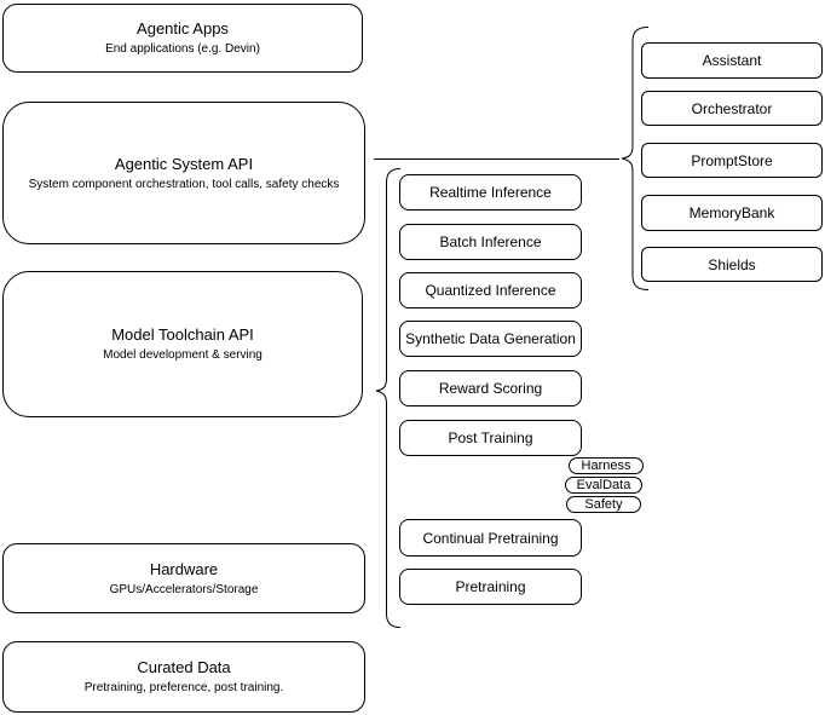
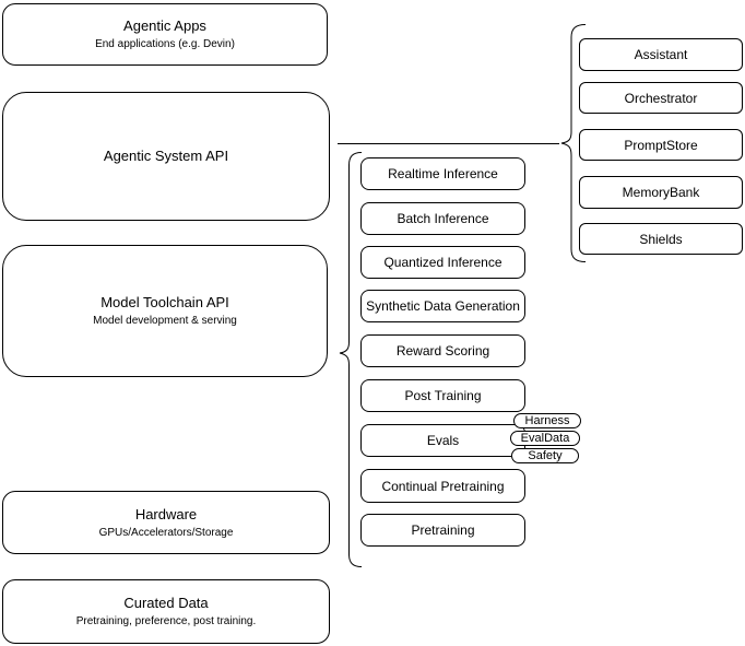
  Agentic Apps
  End applications (e.g. Devin)
  Agentic System API
- System component orchestration, tool calls, safety checks
  Model Toolchain API
  Model development & serving
  Hardware
  GPUs/Accelerators/Storage
  Curated Data
  Pretraining, preference, post training.
  Realtime Inference
  Batch Inference
  Quantized Inference
  Synthetic Data Generation
  Reward Scoring
  Post Training
+ Evals
  Continual Pretraining
  Pretraining
  Harness
  EvalData
  Safety
  Assistant
  Orchestrator
  PromptStore
  MemoryBank
  Shields
